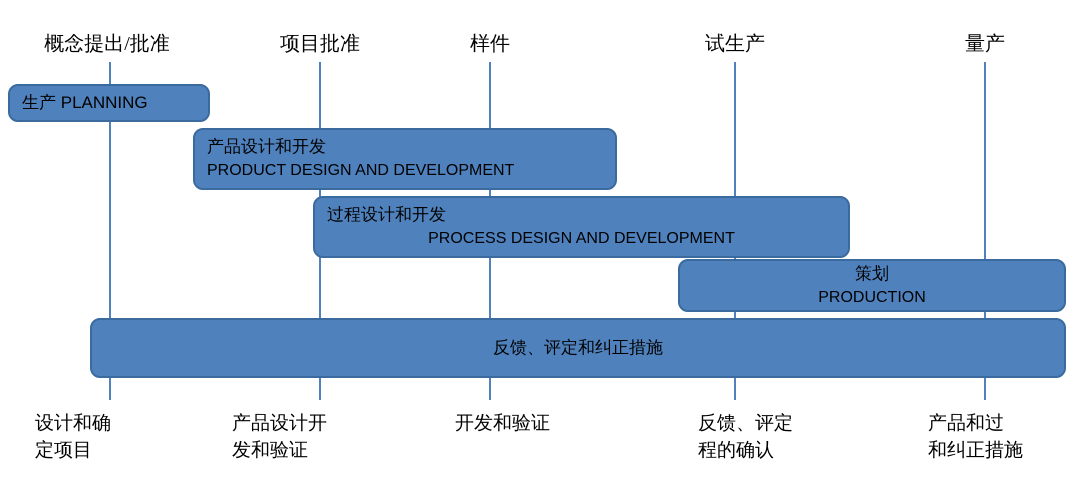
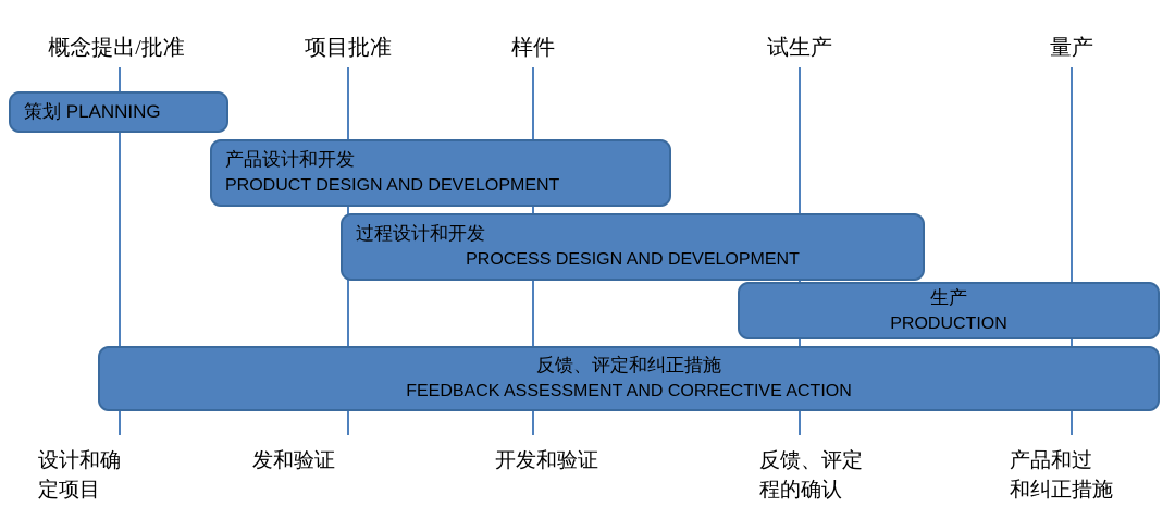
  概念提出/批准
  项目批准
  样件
  试生产
  量产
- 生产 PLANNING
+ 策划 PLANNING
  产品设计和开发
  PRODUCT DESIGN AND DEVELOPMENT
  过程设计和开发
  PROCESS DESIGN AND DEVELOPMENT
- 策划
+ 生产
  PRODUCTION
  反馈、评定和纠正措施
+ FEEDBACK ASSESSMENT AND CORRECTIVE ACTION
  设计和确
  定项目
- 产品设计开
  发和验证
  开发和验证
  反馈、评定
  程的确认
  产品和过
  和纠正措施
